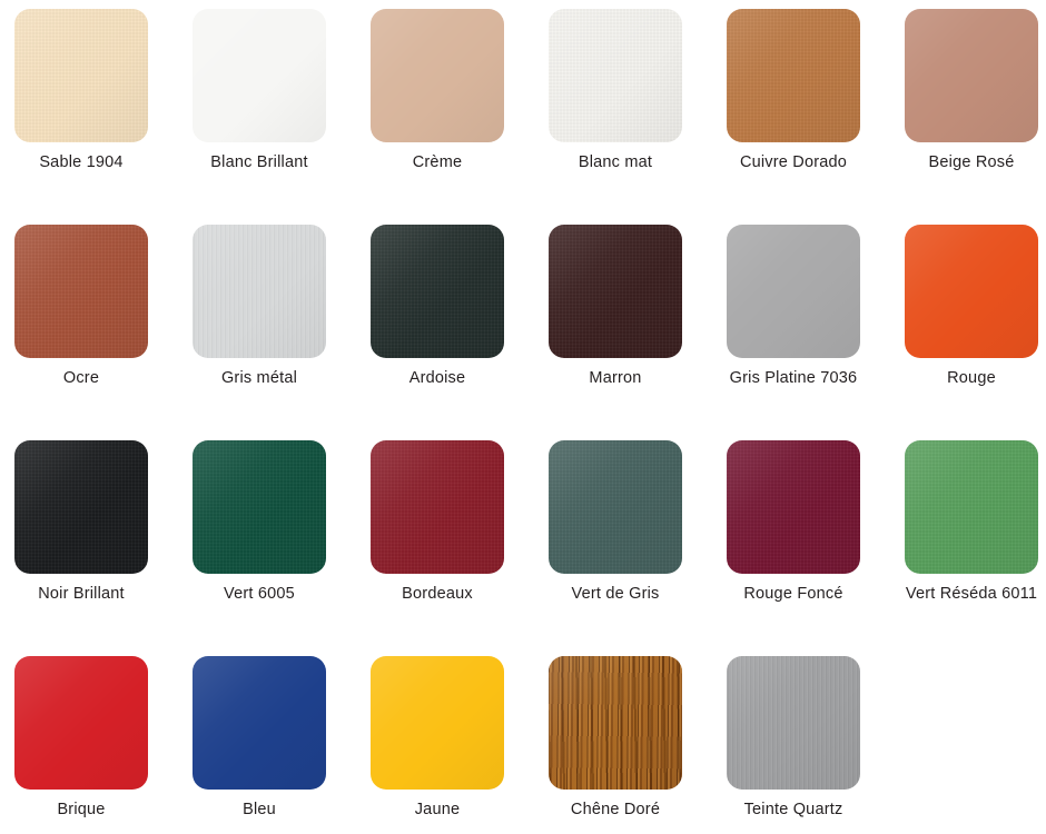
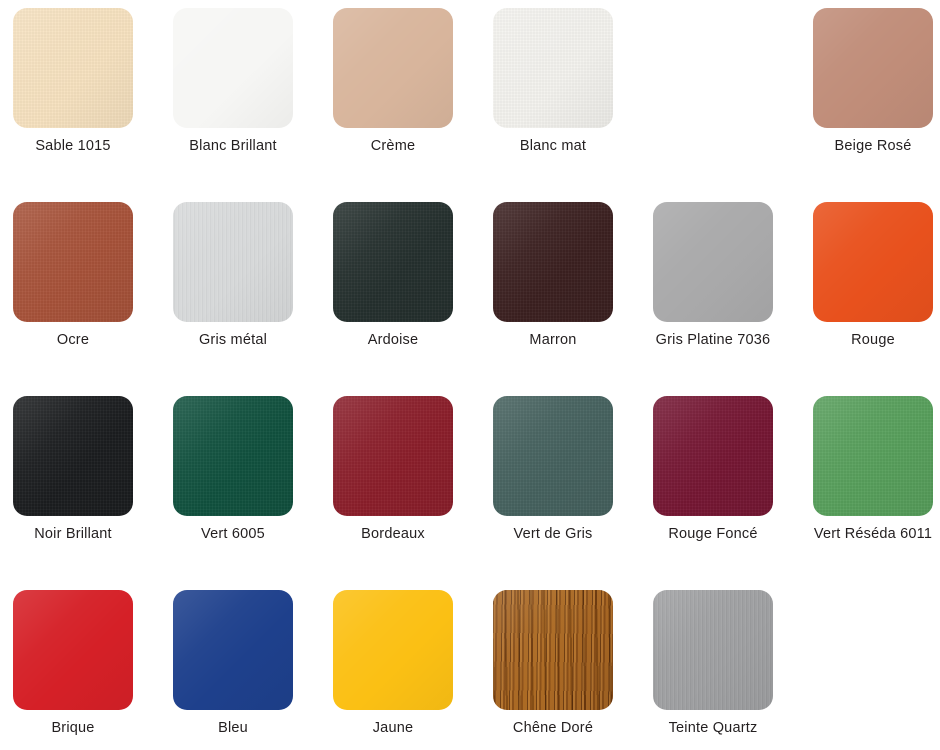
- Sable 1904
+ Sable 1015
  Blanc Brillant
  Crème
  Blanc mat
- Cuivre Dorado
  Beige Rosé
  Ocre
  Gris métal
  Ardoise
  Marron
  Gris Platine 7036
  Rouge
  Noir Brillant
  Vert 6005
  Bordeaux
  Vert de Gris
  Rouge Foncé
  Vert Réséda 6011
  Brique
  Bleu
  Jaune
  Chêne Doré
  Teinte Quartz
